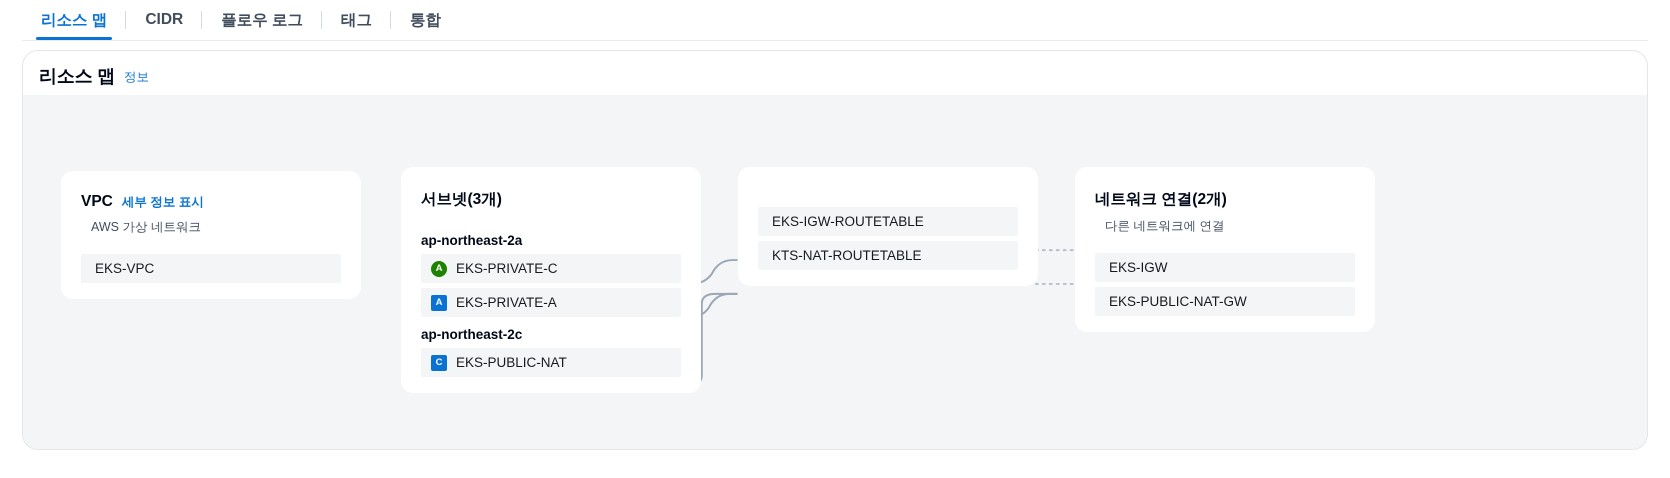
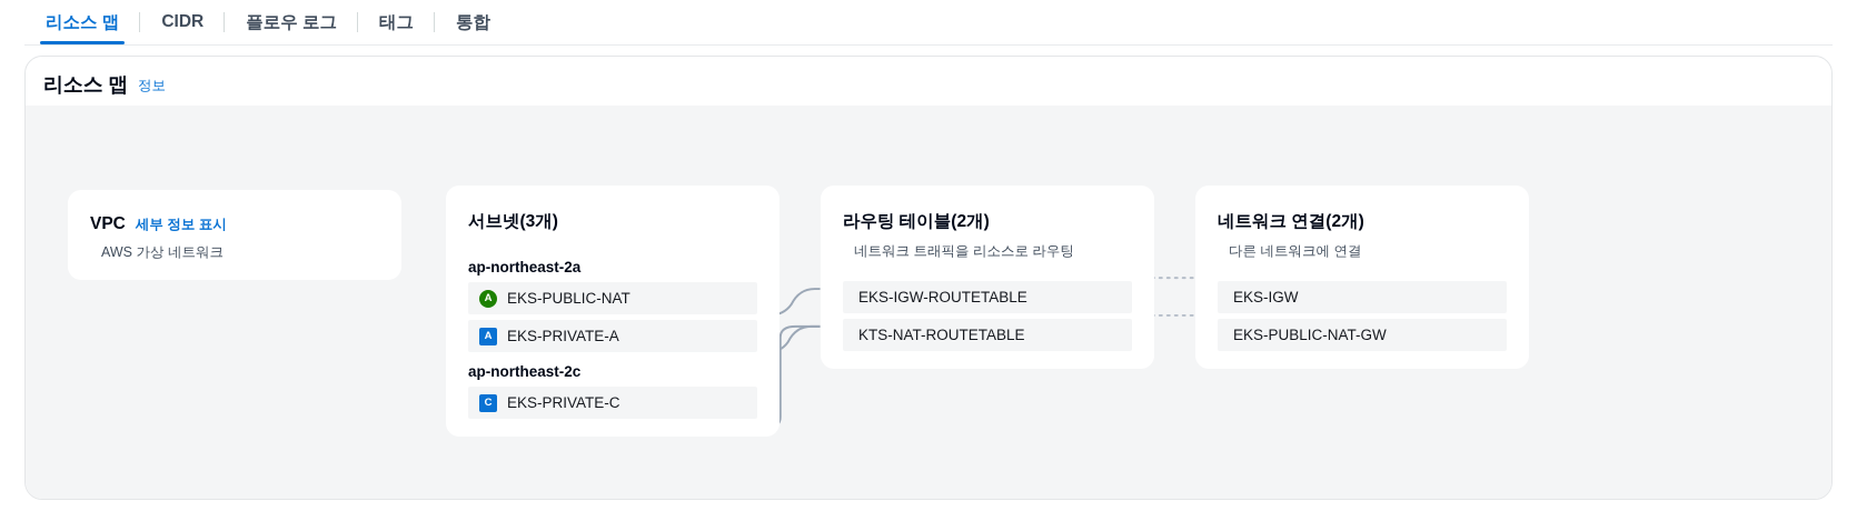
  리소스 맵
  CIDR
  플로우 로그
  태그
  통합
  리소스 맵
  정보
  VPC
  세부 정보 표시
  AWS 가상 네트워크
- EKS-VPC
  서브넷(3개)
  ap-northeast-2a
  A
- EKS-PRIVATE-C
+ EKS-PUBLIC-NAT
  A
  EKS-PRIVATE-A
  ap-northeast-2c
  C
- EKS-PUBLIC-NAT
+ EKS-PRIVATE-C
+ 라우팅 테이블(2개)
+ 네트워크 트래픽을 리소스로 라우팅
  EKS-IGW-ROUTETABLE
  KTS-NAT-ROUTETABLE
  네트워크 연결(2개)
  다른 네트워크에 연결
  EKS-IGW
  EKS-PUBLIC-NAT-GW
